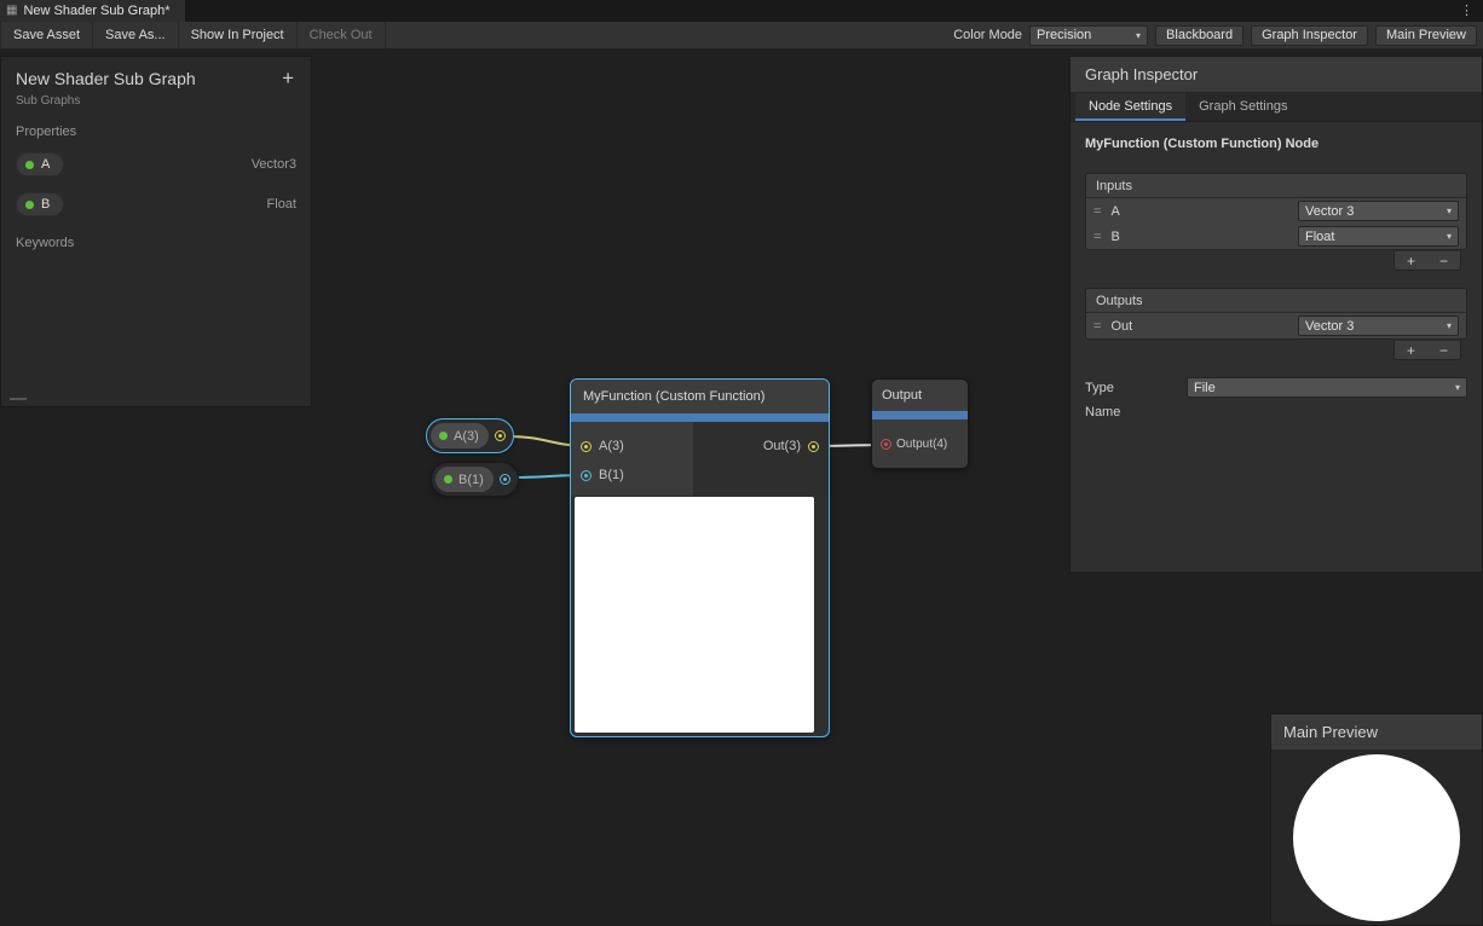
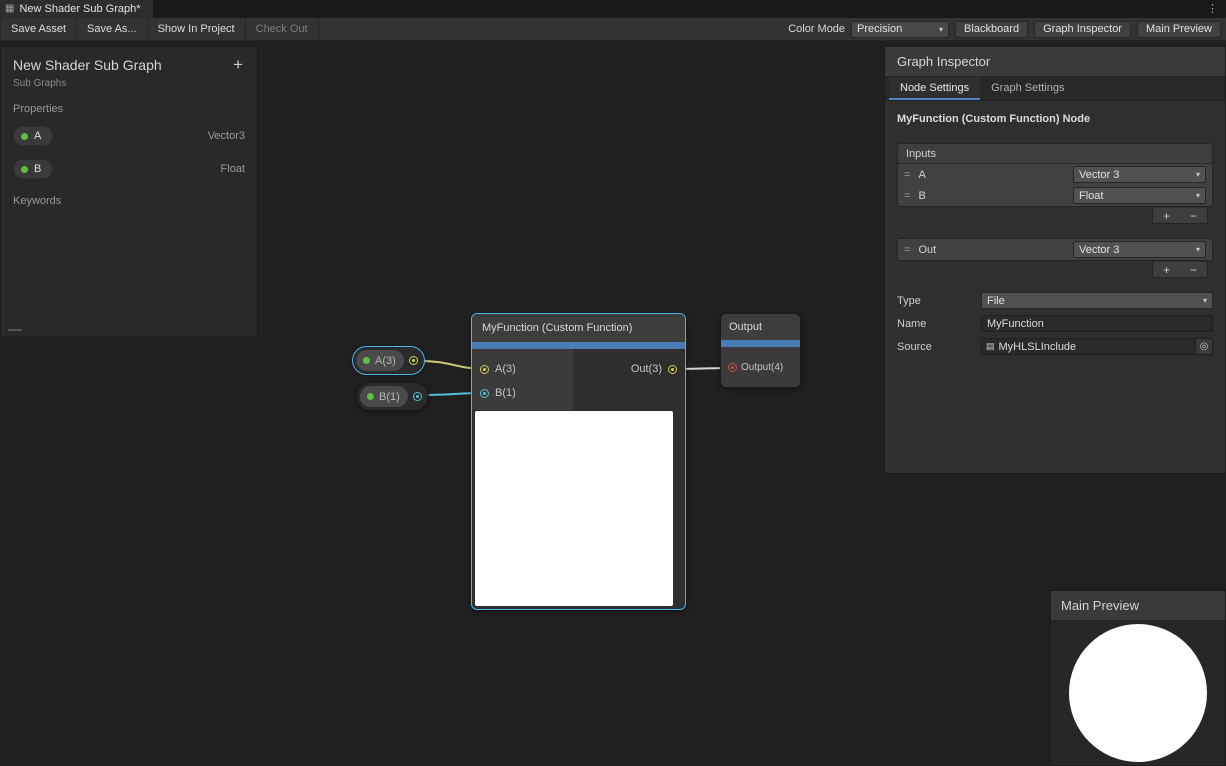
  A(3)
  B(1)
  MyFunction (Custom Function)
  A(3)
  B(1)
  Out(3)
  Output
  Output(4)
  New Shader Sub Graph
  +
  Sub Graphs
  Properties
  A
  Vector3
  B
  Float
  Keywords
  Graph Inspector
  Node Settings
  Graph Settings
  MyFunction (Custom Function) Node
  Inputs
  =
  A
  Vector 3
  ▾
  =
  B
  Float
  ▾
  +
  −
- Outputs
  =
  Out
  Vector 3
  ▾
  +
  −
  Type
  File
  ▾
  Name
+ MyFunction
+ Source
+ ▤
+ MyHLSLInclude
+ ◎
  Main Preview
  ▦
  New Shader Sub Graph*
  ⋮
  Save Asset
  Save As...
  Show In Project
  Check Out
  Color Mode
  Precision
  ▾
  Blackboard
  Graph Inspector
  Main Preview
